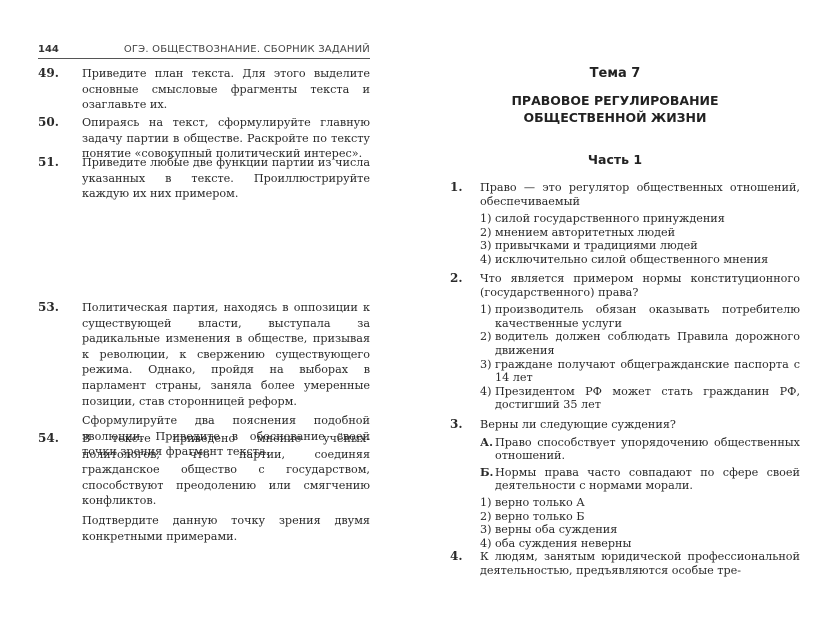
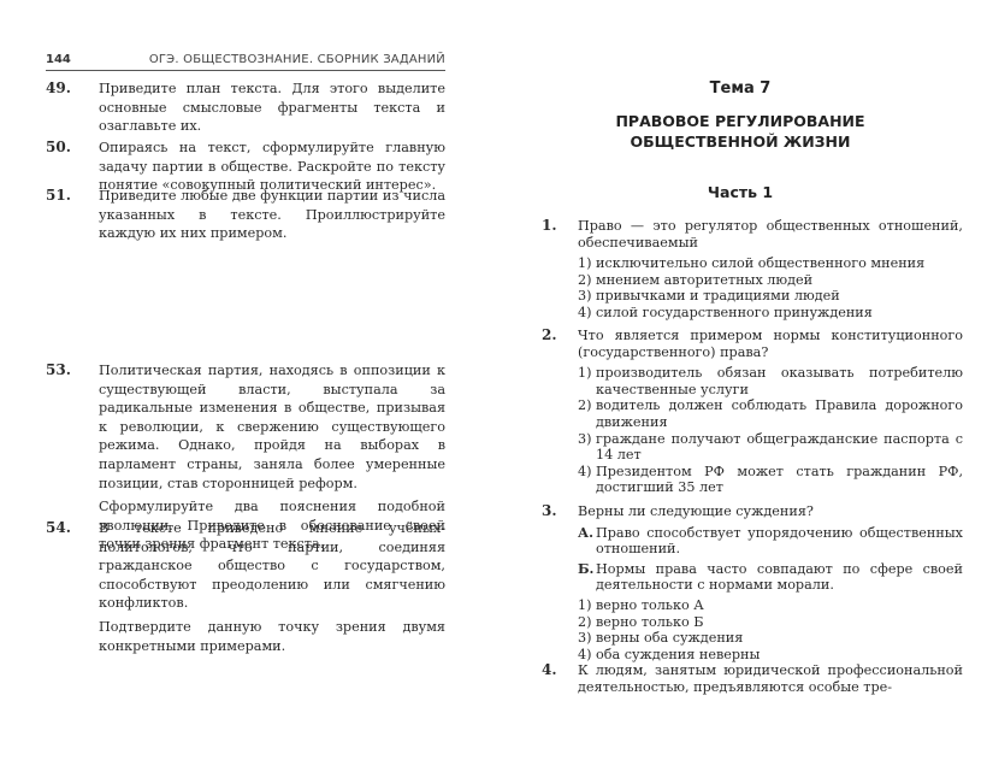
  144
  ОГЭ. ОБЩЕСТВОЗНАНИЕ. СБОРНИК ЗАДАНИЙ
  49.
  Приведите план текста. Для этого выделите основные смысловые фрагменты текста и озаглавьте их.
  50.
  Опираясь на текст, сформулируйте главную задачу партии в обществе. Раскройте по тексту понятие «совокупный политический интерес».
  51.
  Приведите любые две функции партии из числа указанных в тексте. Проиллюстрируйте каждую их них примером.
  53.
  Политическая партия, находясь в оппозиции к существующей власти, выступала за радикальные изменения в обществе, призывая к революции, к свержению существующего режима. Однако, пройдя на выборах в парламент страны, заняла более умеренные позиции, став сторонницей реформ.
  Сформулируйте два пояснения подобной эволюции. Приведите в обоснование своей точки зрения фрагмент текста.
  54.
  В тексте приведено мнение учёных-политологов, что партии, соединяя гражданское общество с государством, способствуют преодолению или смягчению конфликтов.
  Подтвердите данную точку зрения двумя конкретными примерами.
  Тема 7
  ПРАВОВОЕ РЕГУЛИРОВАНИЕ
  ОБЩЕСТВЕННОЙ ЖИЗНИ
  Часть 1
  1.
  Право — это регулятор общественных отношений, обеспечиваемый
  1)
- силой государственного принуждения
+ исключительно силой общественного мнения
  2)
  мнением авторитетных людей
  3)
  привычками и традициями людей
  4)
- исключительно силой общественного мнения
+ силой государственного принуждения
  2.
  Что является примером нормы конституционного (государственного) права?
  1)
  производитель обязан оказывать потребителю качественные услуги
  2)
  водитель должен соблюдать Правила дорожного движения
  3)
  граждане получают общегражданские паспорта с 14 лет
  4)
  Президентом РФ может стать гражданин РФ, достигший 35 лет
  3.
  Верны ли следующие суждения?
  А.
  Право способствует упорядочению общественных отношений.
  Б.
  Нормы права часто совпадают по сфере своей деятельности с нормами морали.
  1)
  верно только А
  2)
  верно только Б
  3)
  верны оба суждения
  4)
  оба суждения неверны
  4.
  К людям, занятым юридической профессиональной деятельностью, предъявляются особые тре-
